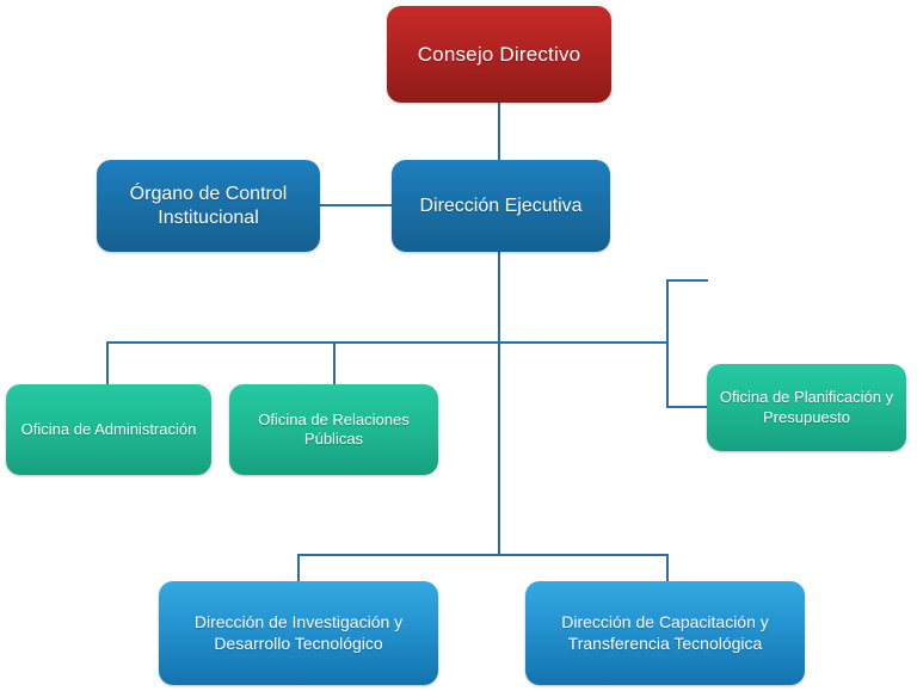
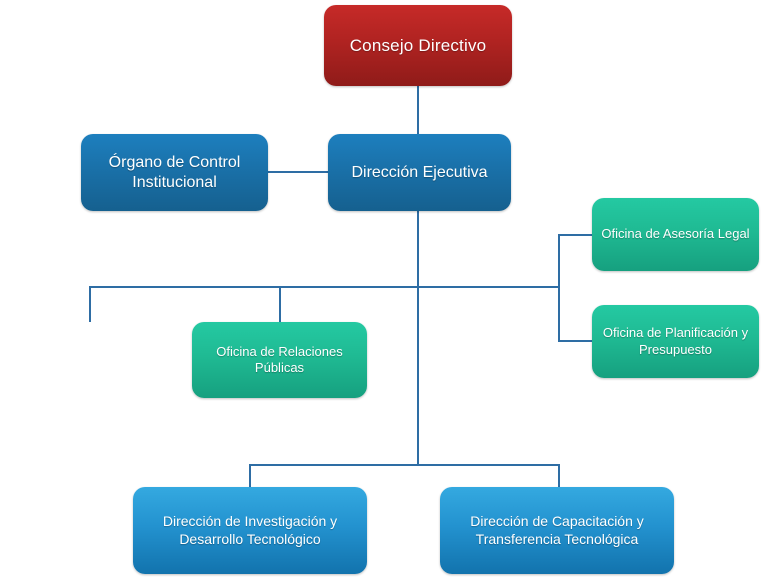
  Consejo Directivo
  Órgano de Control Institucional
  Dirección Ejecutiva
+ Oficina de Asesoría Legal
  Oficina de Planificación y Presupuesto
- Oficina de Administración
  Oficina de Relaciones Públicas
  Dirección de Investigación y Desarrollo Tecnológico
  Dirección de Capacitación y Transferencia Tecnológica
